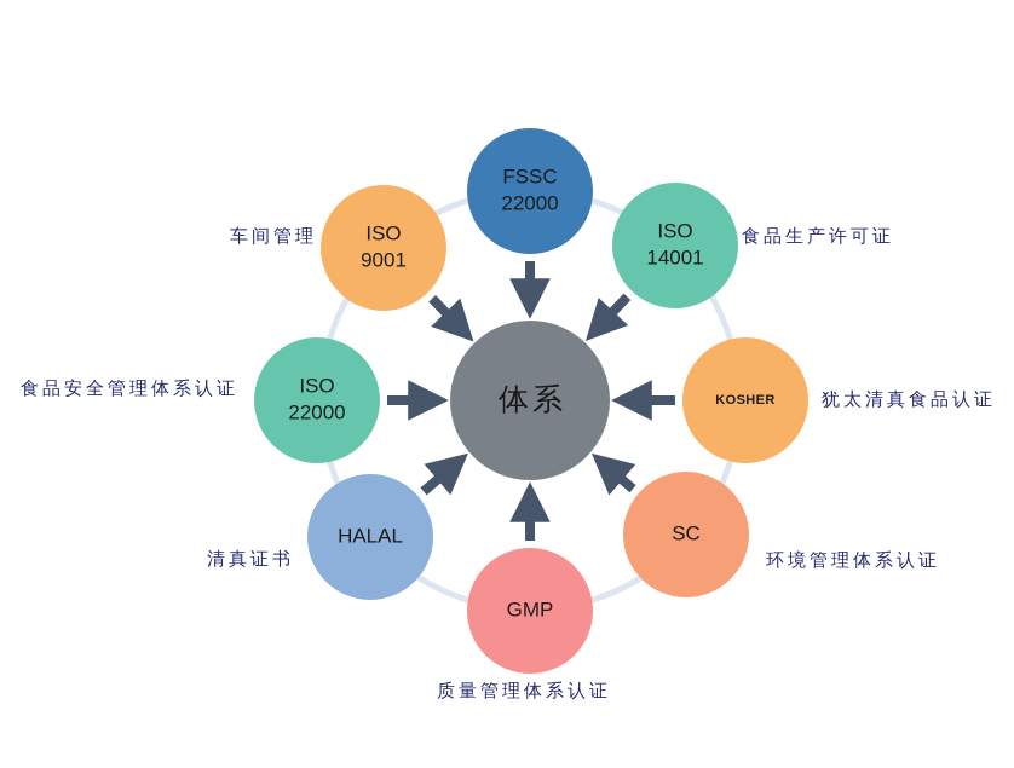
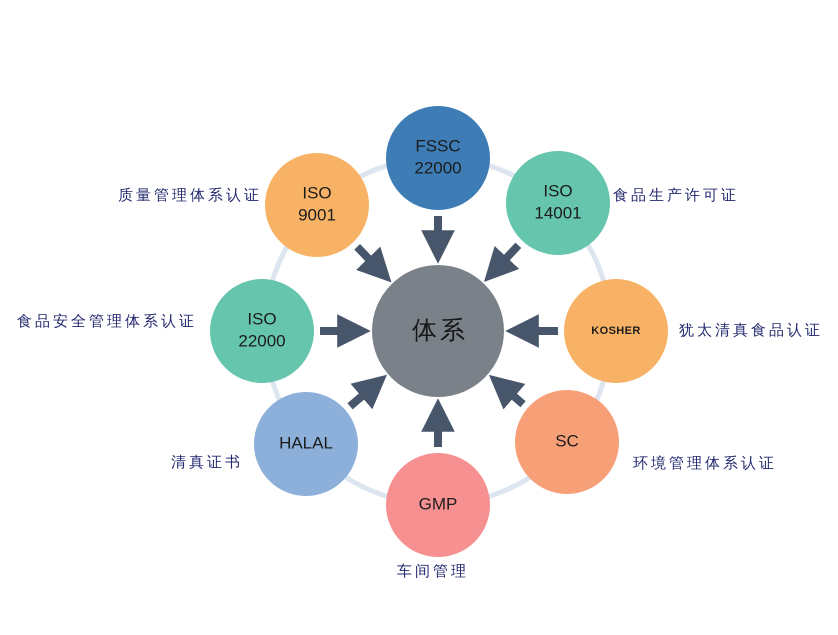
  FSSC
  22000
  ISO
  14001
  KOSHER
  SC
  GMP
  HALAL
  ISO
  22000
  ISO
  9001
  体系
  食品生产许可证
  犹太清真食品认证
  环境管理体系认证
- 质量管理体系认证
+ 车间管理
  清真证书
  食品安全管理体系认证
- 车间管理
+ 质量管理体系认证
